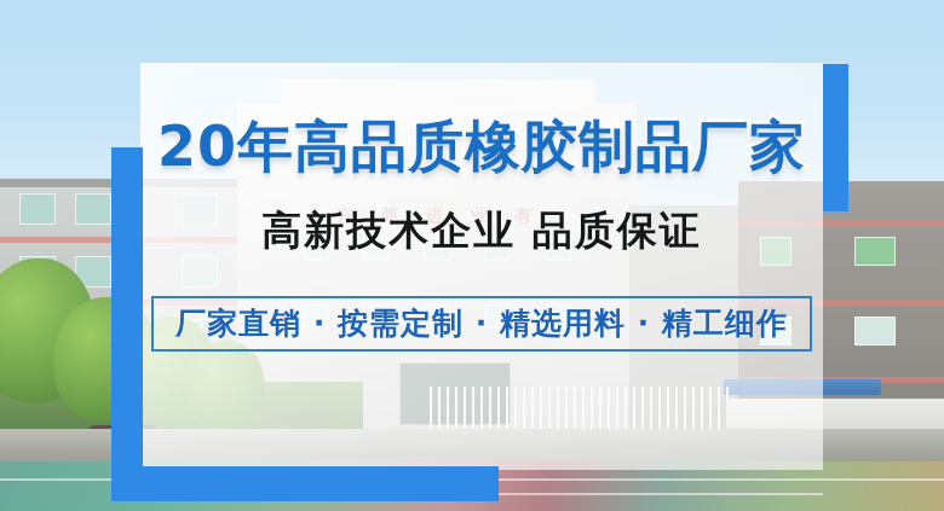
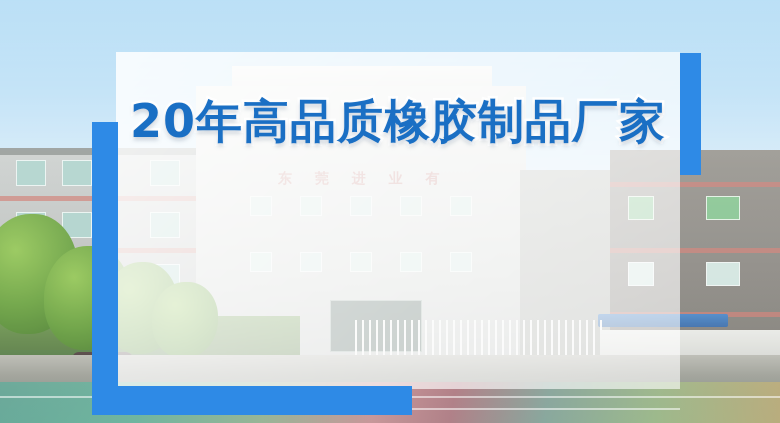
  20年高品质橡胶制品厂家
- 高新技术企业 品质保证
- 厂家直销 · 按需定制 · 精选用料 · 精工细作
